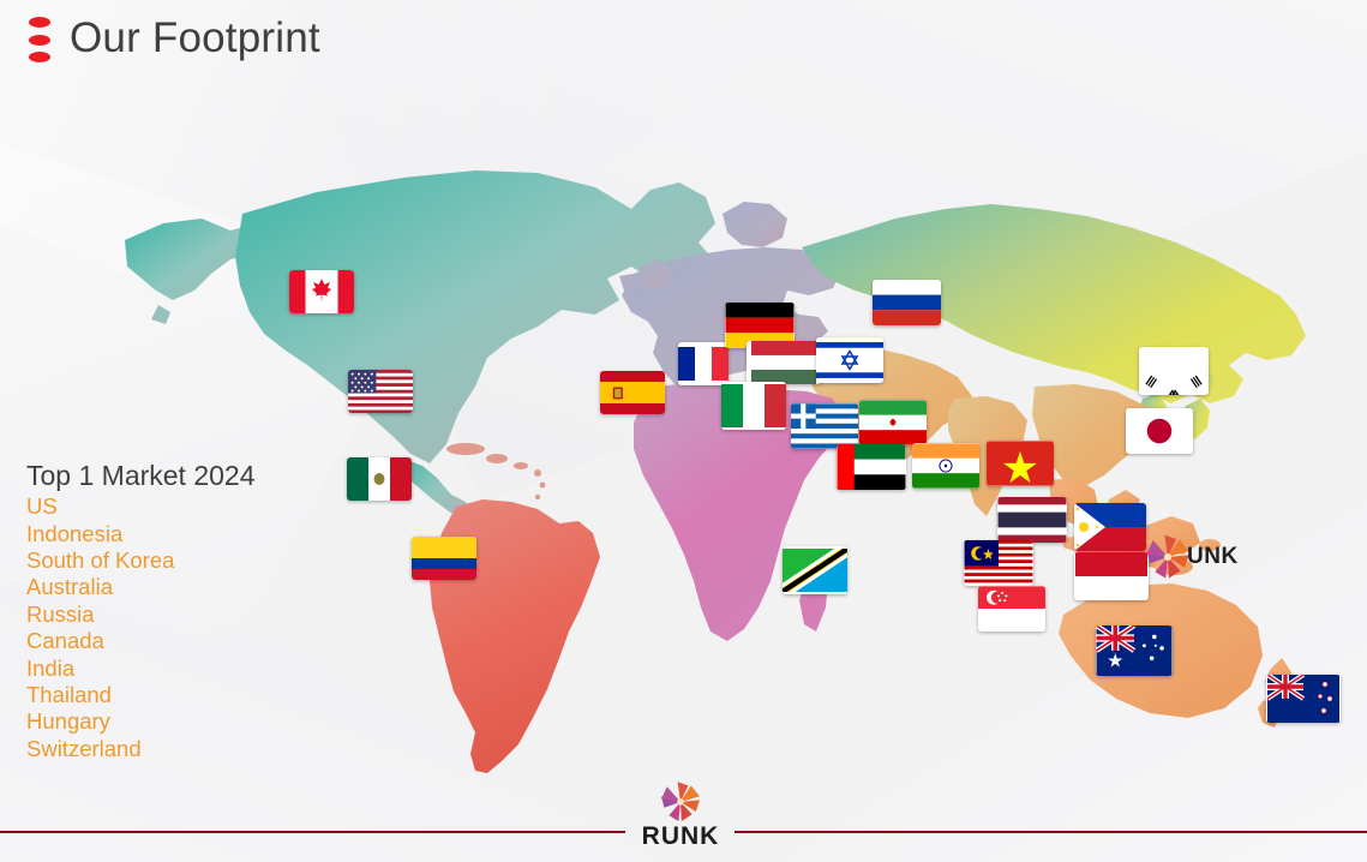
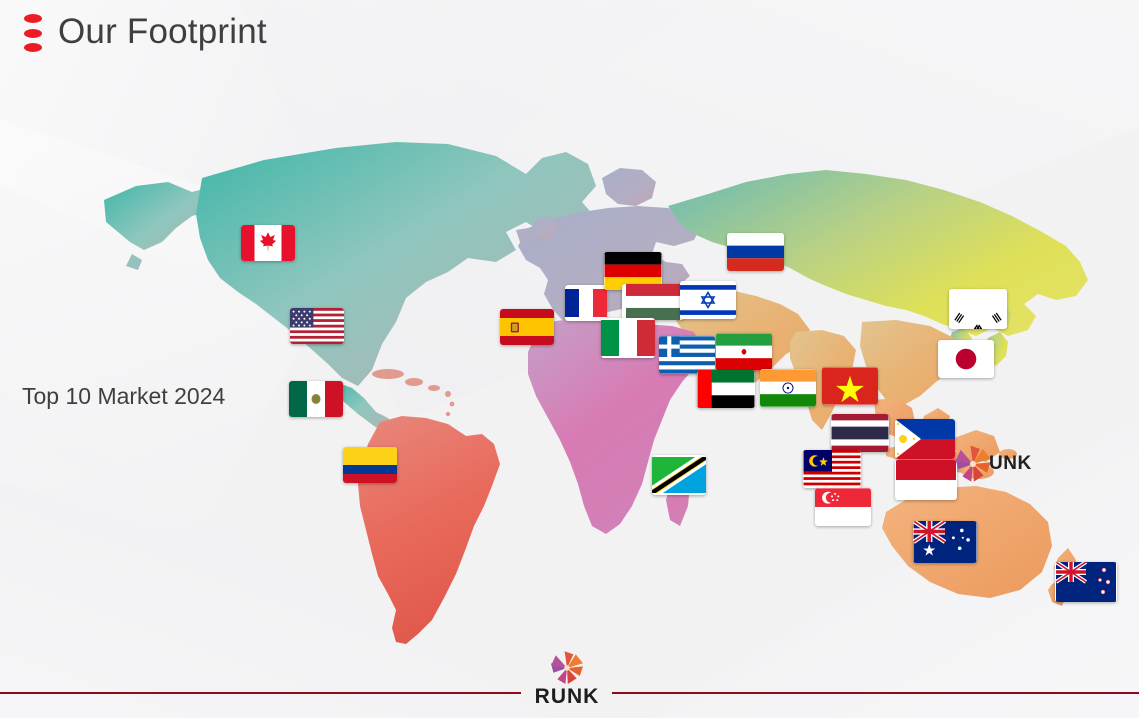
  Our Footprint
- Top 1 Market 2024
+ Top 10 Market 2024
- US
- Indonesia
- South of Korea
- Australia
- Russia
- Canada
- India
- Thailand
- Hungary
- Switzerland
  UNK
  RUNK
